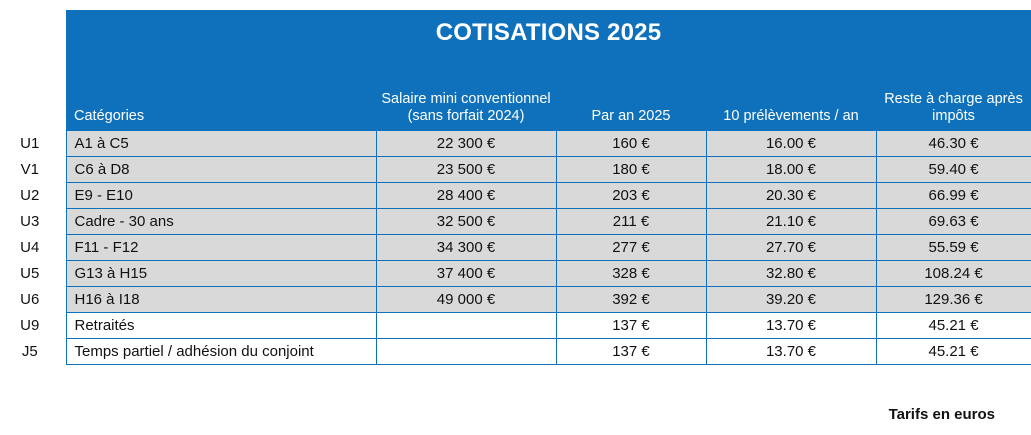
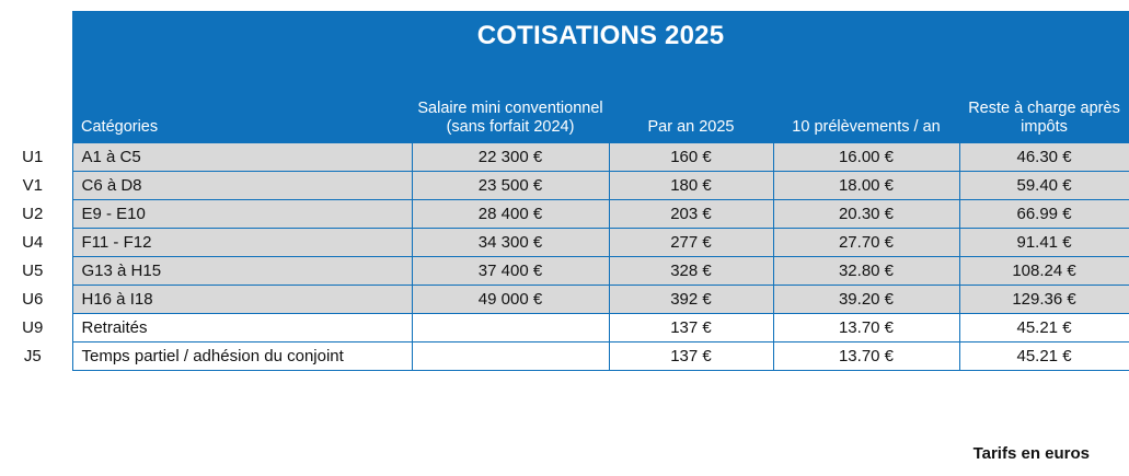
  	COTISATIONS 2025
  	Catégories	Salaire mini conventionnel (sans forfait 2024)	Par an 2025	10 prélèvements / an	Reste à charge après impôts
  U1	A1 à C5	22 300 €	160 €	16.00 €	46.30 €
  V1	C6 à D8	23 500 €	180 €	18.00 €	59.40 €
  U2	E9 - E10	28 400 €	203 €	20.30 €	66.99 €
- U3	Cadre - 30 ans	32 500 €	211 €	21.10 €	69.63 €
- U4	F11 - F12	34 300 €	277 €	27.70 €	55.59 €
+ U4	F11 - F12	34 300 €	277 €	27.70 €	91.41 €
  U5	G13 à H15	37 400 €	328 €	32.80 €	108.24 €
  U6	H16 à I18	49 000 €	392 €	39.20 €	129.36 €
  U9	Retraités		137 €	13.70 €	45.21 €
  J5	Temps partiel / adhésion du conjoint		137 €	13.70 €	45.21 €
  Tarifs en euros
